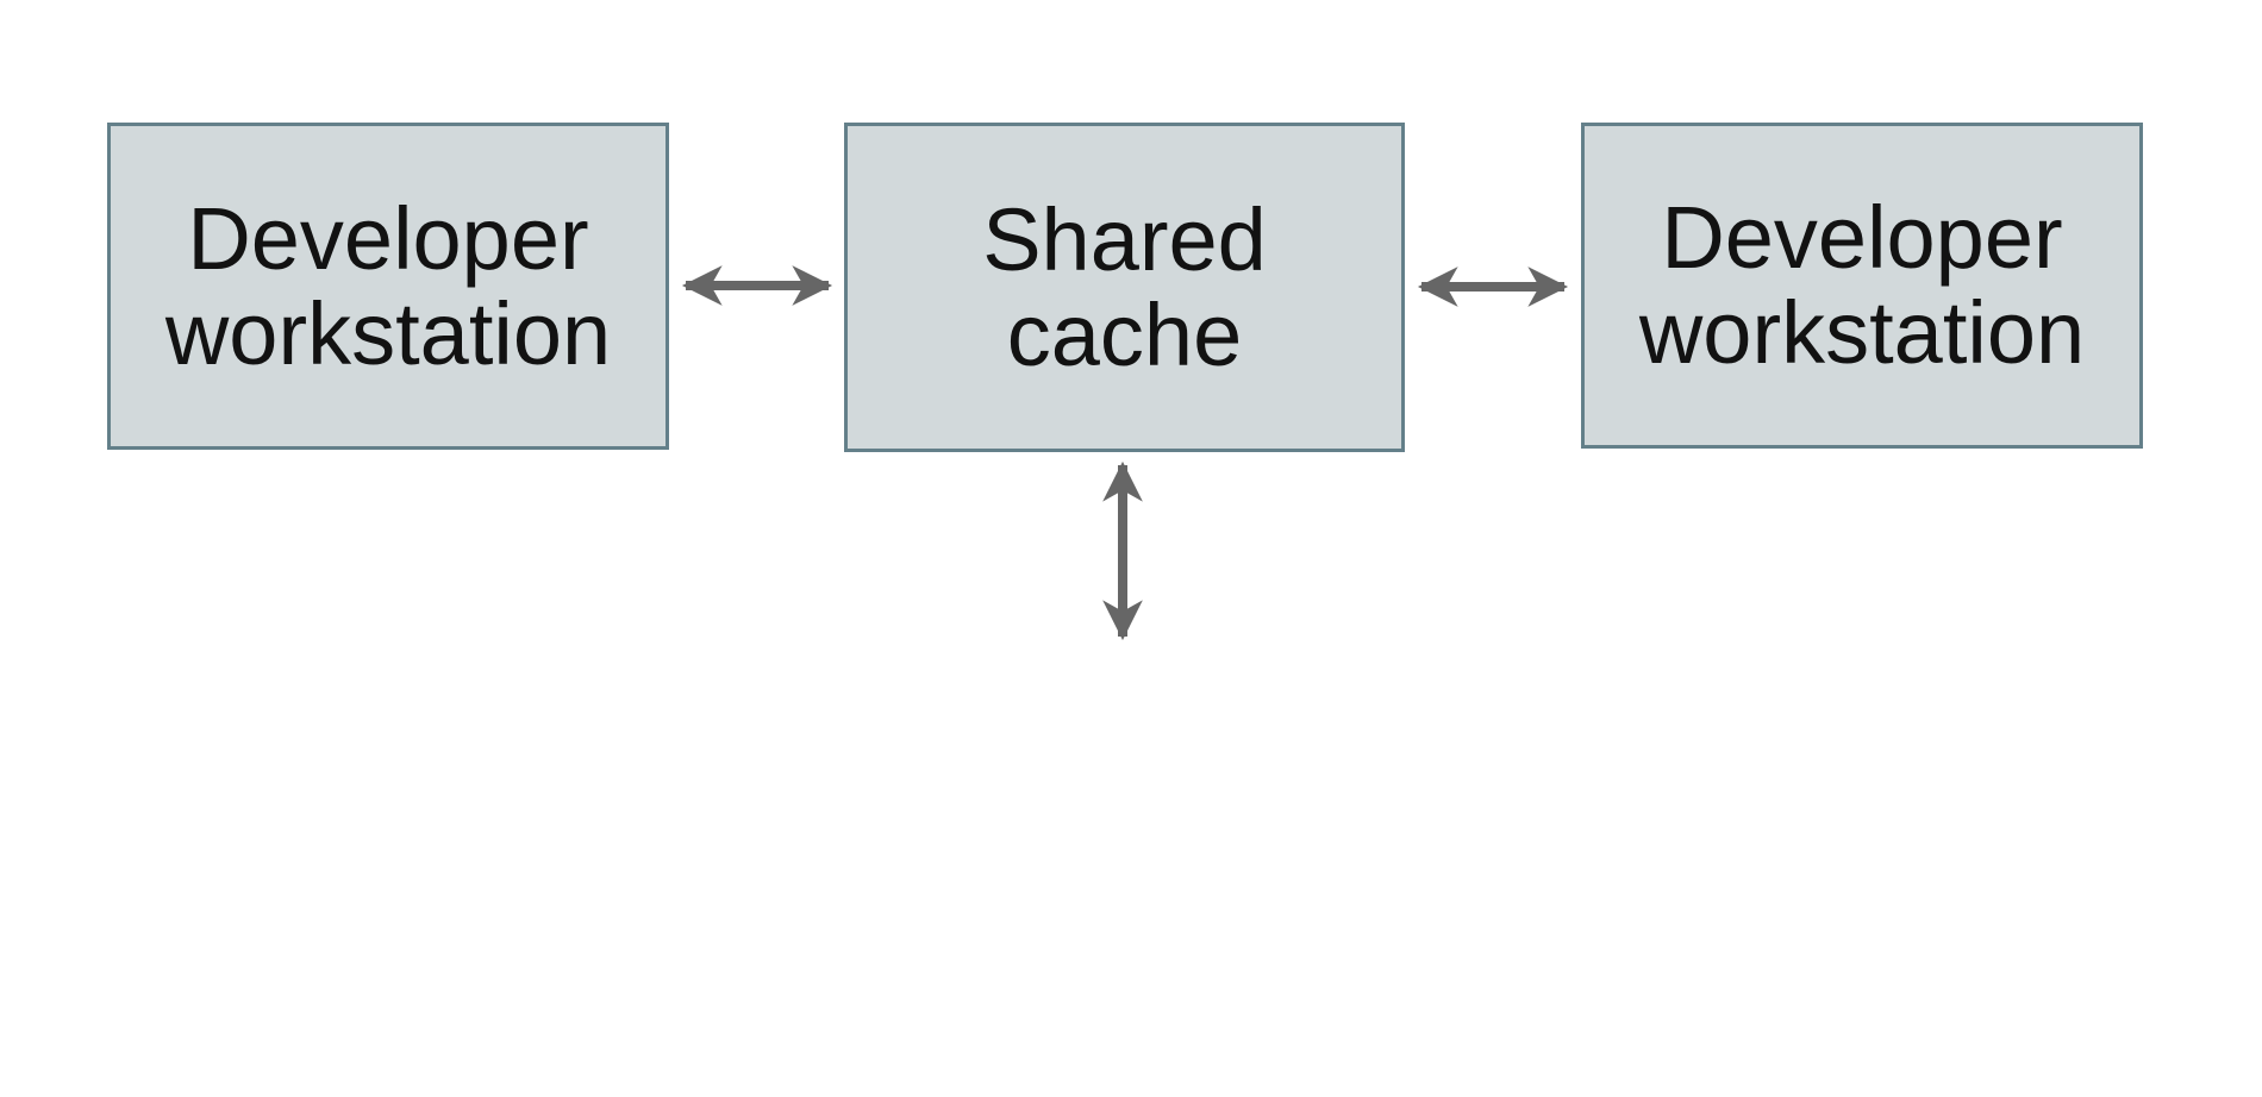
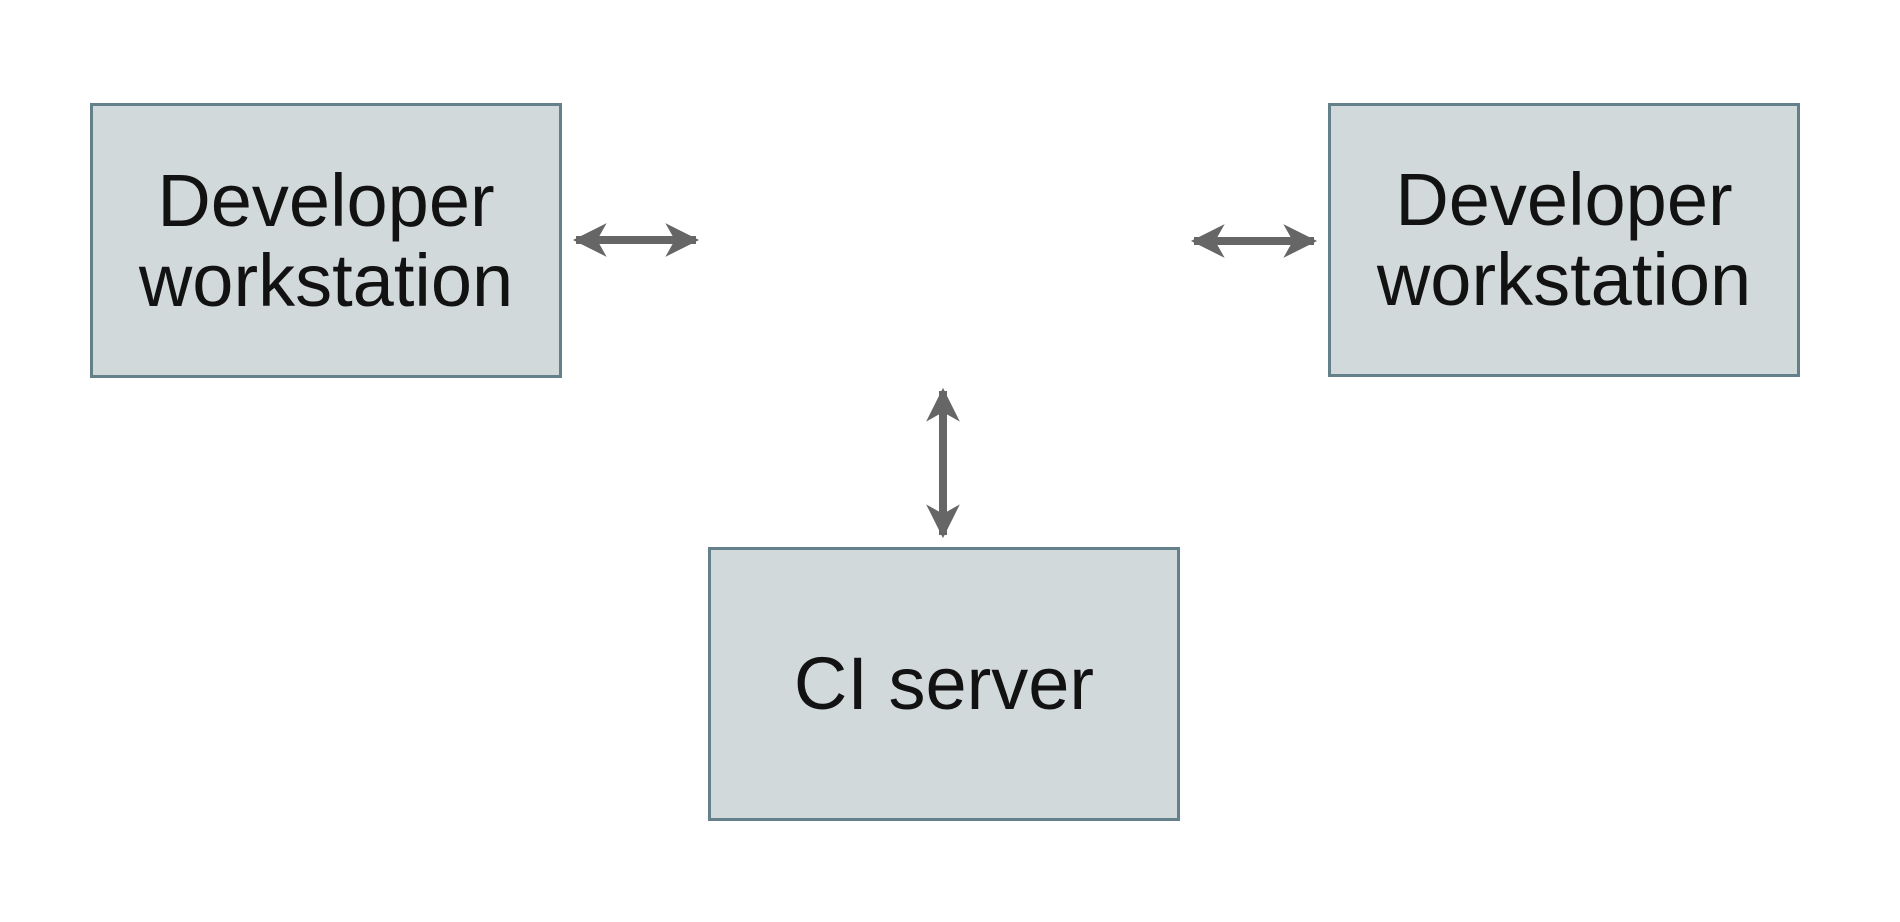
  Developer
  workstation
- Shared
- cache
  Developer
  workstation
+ CI server
